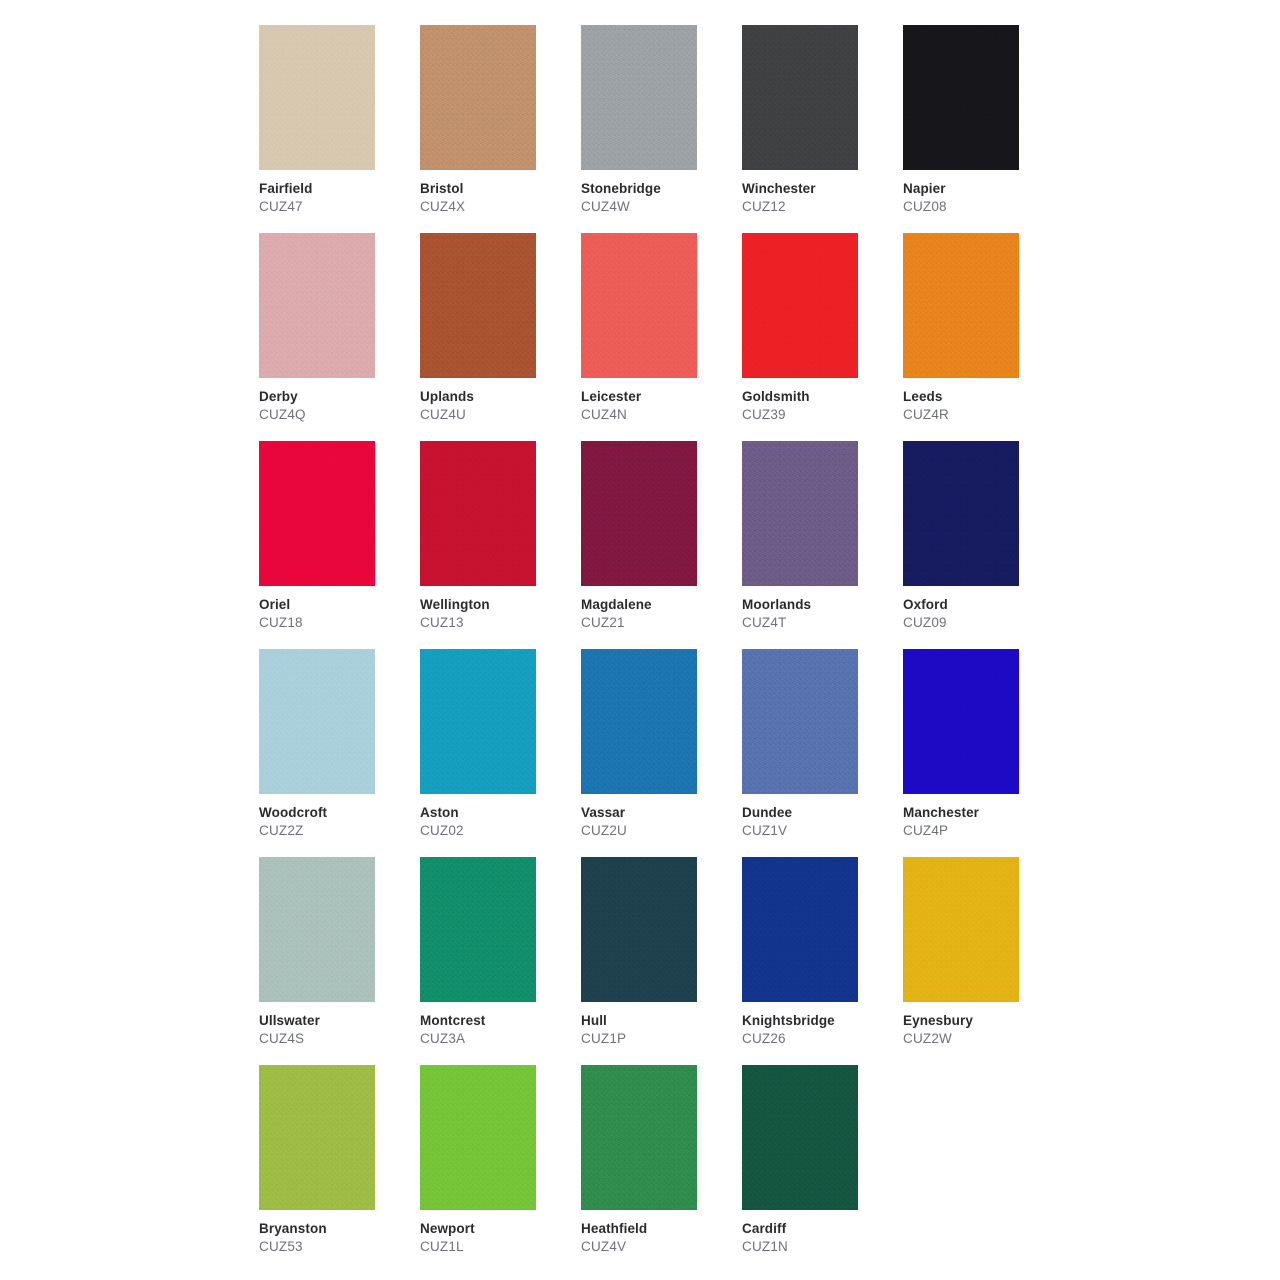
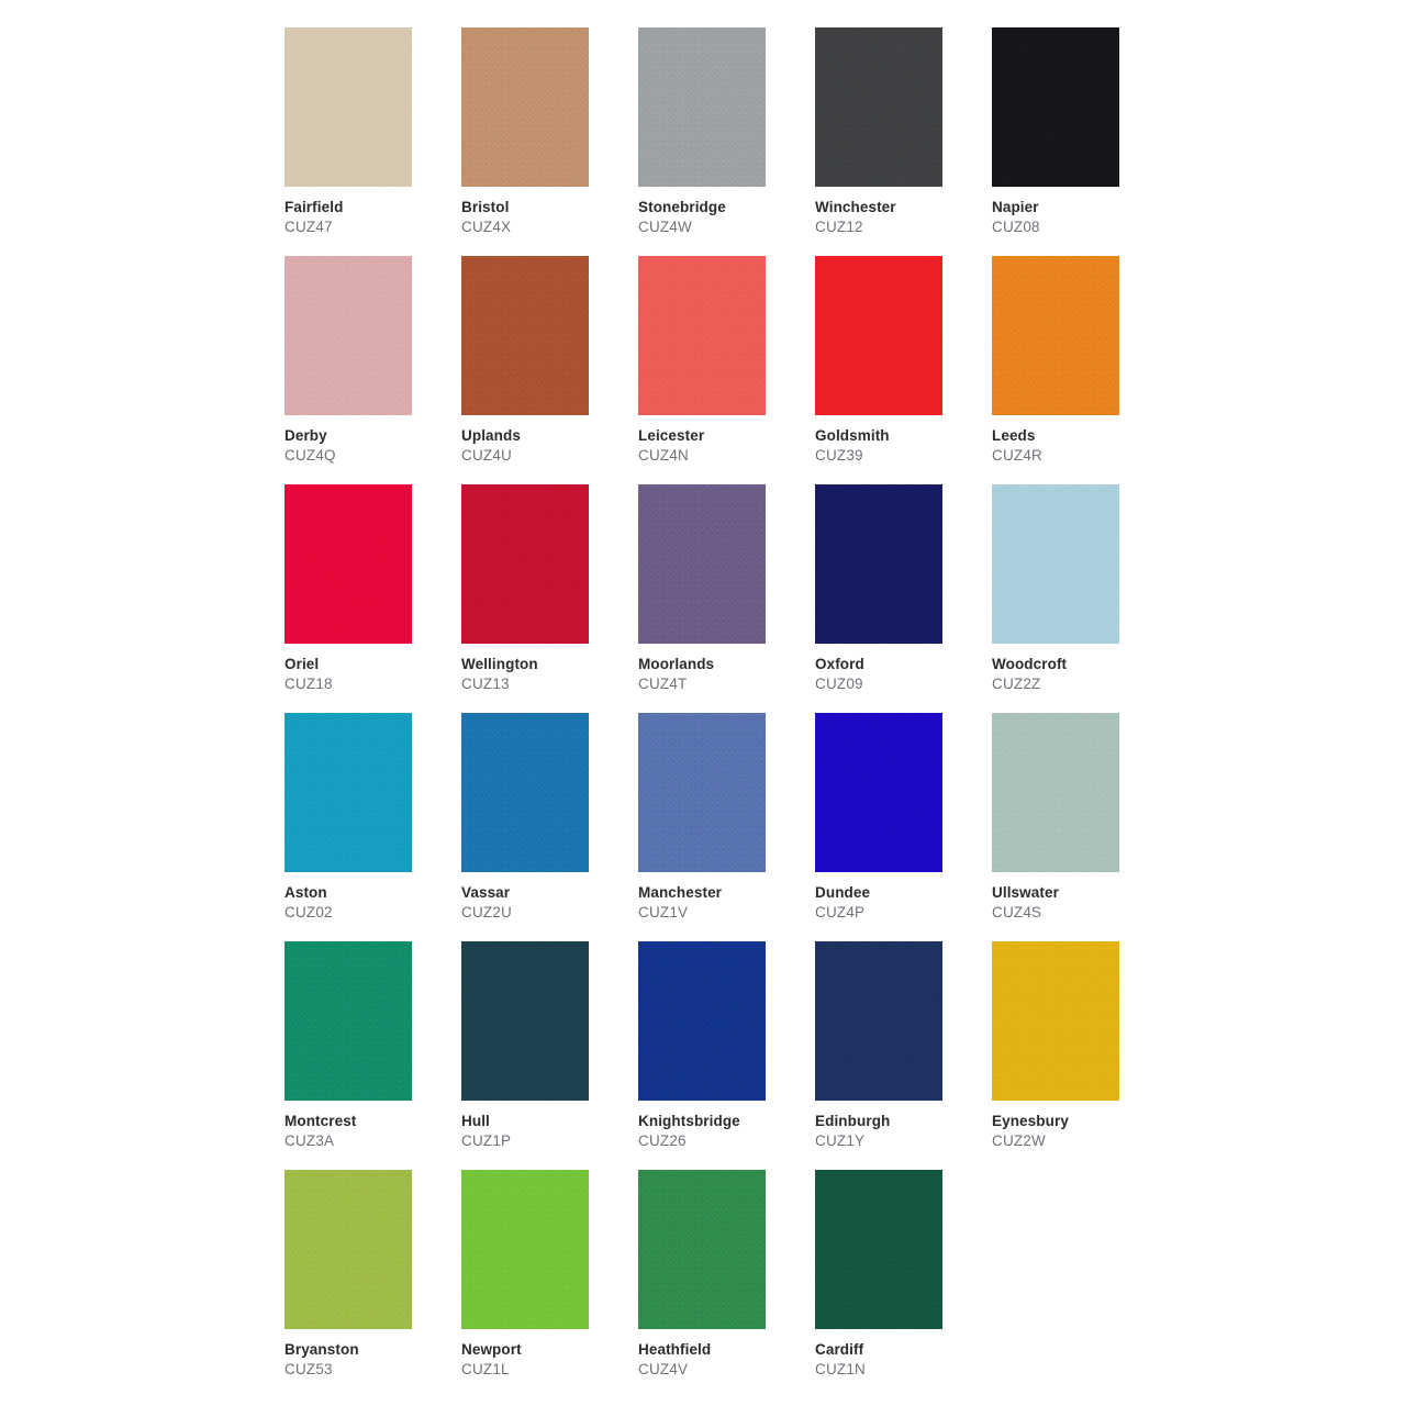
  Fairfield
  CUZ47
  Bristol
  CUZ4X
  Stonebridge
  CUZ4W
  Winchester
  CUZ12
  Napier
  CUZ08
  Derby
  CUZ4Q
  Uplands
  CUZ4U
  Leicester
  CUZ4N
  Goldsmith
  CUZ39
  Leeds
  CUZ4R
  Oriel
  CUZ18
  Wellington
  CUZ13
- Magdalene
- CUZ21
  Moorlands
  CUZ4T
  Oxford
  CUZ09
  Woodcroft
  CUZ2Z
  Aston
  CUZ02
  Vassar
  CUZ2U
- Dundee
+ Manchester
  CUZ1V
- Manchester
+ Dundee
  CUZ4P
  Ullswater
  CUZ4S
  Montcrest
  CUZ3A
  Hull
  CUZ1P
  Knightsbridge
  CUZ26
+ Edinburgh
+ CUZ1Y
  Eynesbury
  CUZ2W
  Bryanston
  CUZ53
  Newport
  CUZ1L
  Heathfield
  CUZ4V
  Cardiff
  CUZ1N
